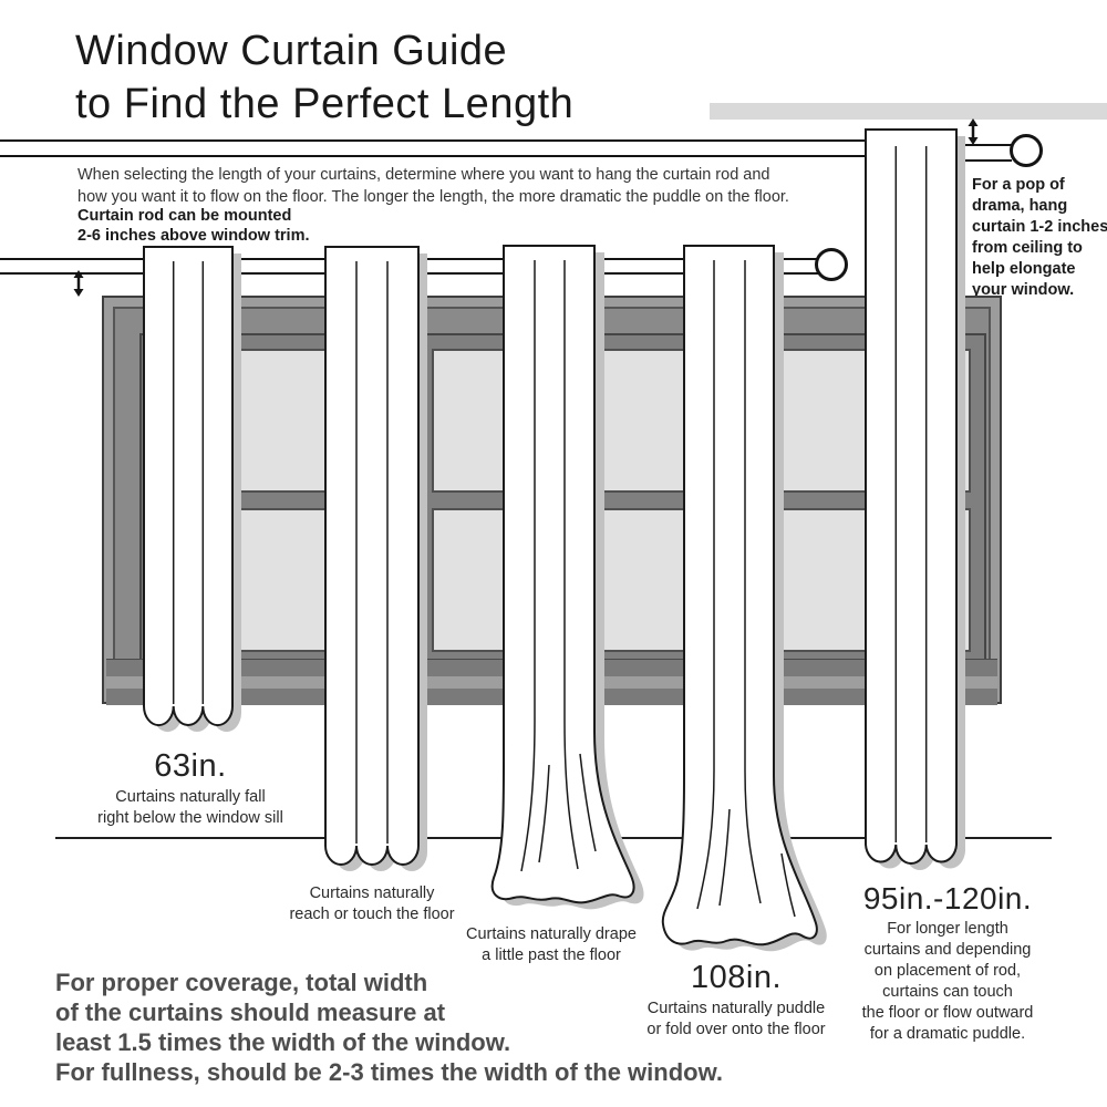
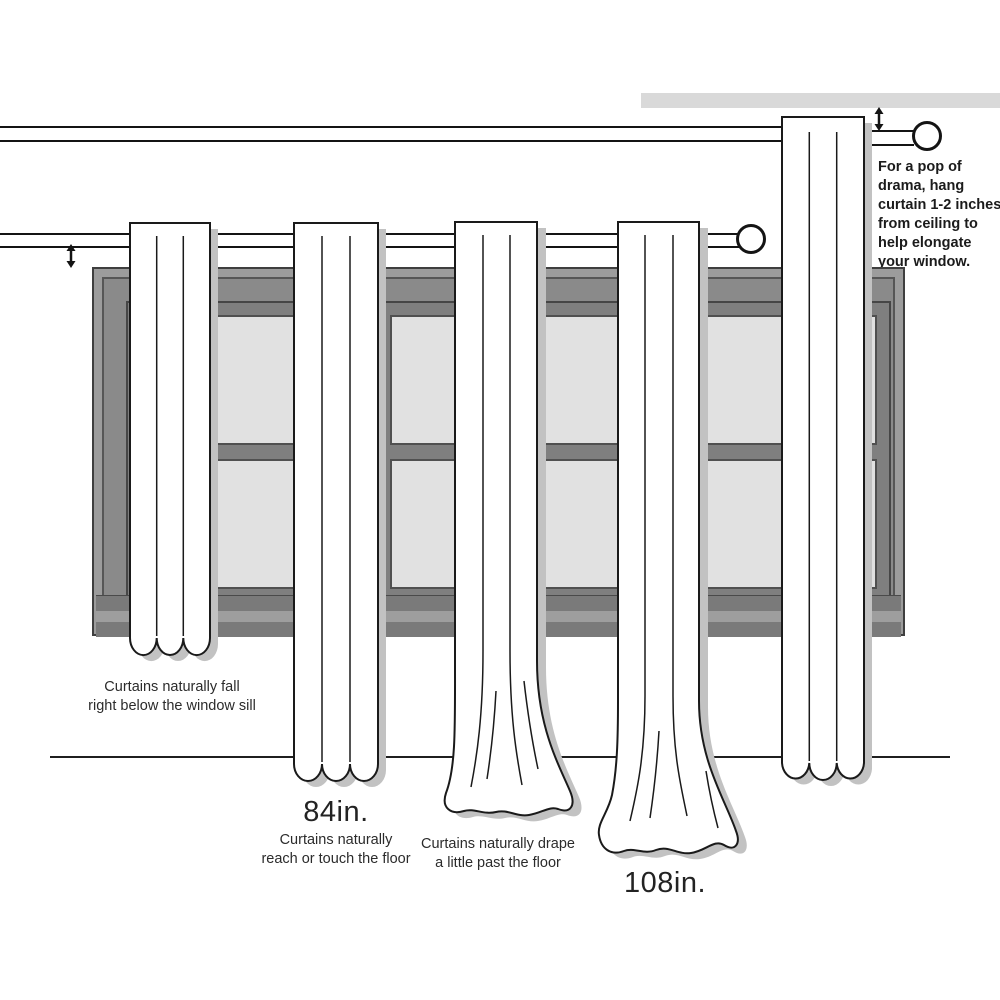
- Window Curtain Guide
- to Find the Perfect Length
- When selecting the length of your curtains, determine where you want to hang the curtain rod and
- how you want it to flow on the floor. The longer the length, the more dramatic the puddle on the floor.
- Curtain rod can be mounted
- 2-6 inches above window trim.
  For a pop of
  drama, hang
  curtain 1-2 inches
  from ceiling to
  help elongate
  your window.
- 63in.
  Curtains naturally fall
  right below the window sill
+ 84in.
  Curtains naturally
  reach or touch the floor
  Curtains naturally drape
  a little past the floor
  108in.
- Curtains naturally puddle
- or fold over onto the floor
- 95in.-120in.
- For longer length
- curtains and depending
- on placement of rod,
- curtains can touch
- the floor or flow outward
- for a dramatic puddle.
- For proper coverage, total width
- of the curtains should measure at
- least 1.5 times the width of the window.
- For fullness, should be 2-3 times the width of the window.
